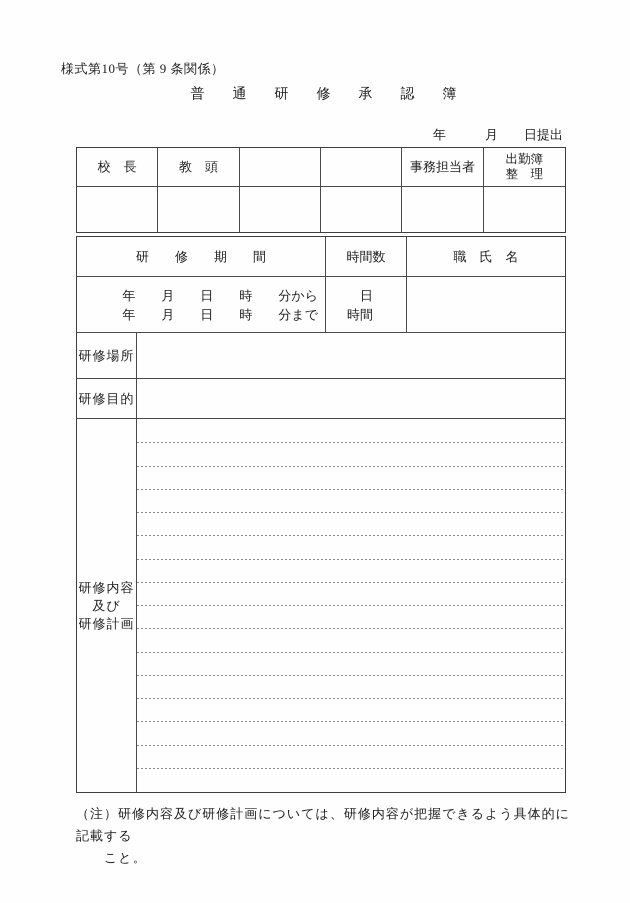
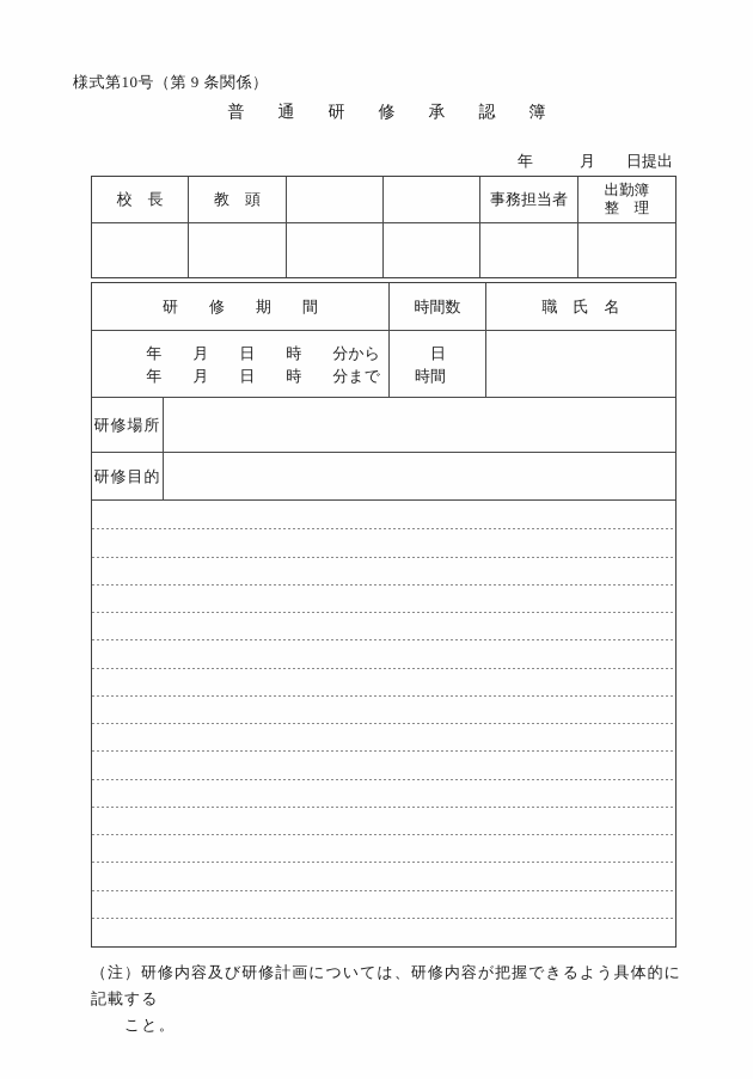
  様式第10号（第 9 条関係）
  普 通 研 修 承 認 簿
  年 月 日提出
  校 長
  教 頭
  事務担当者
  出勤簿
  整 理
  研 修 期 間
  時間数
  職 氏 名
  年 月 日 時 分から
  年 月 日 時 分まで
  日
  時間
  研修場所
  研修目的
- 研修内容
- 及び
- 研修計画
  （注）研修内容及び研修計画については、研修内容が把握できるよう具体的に記載する
  こと。
